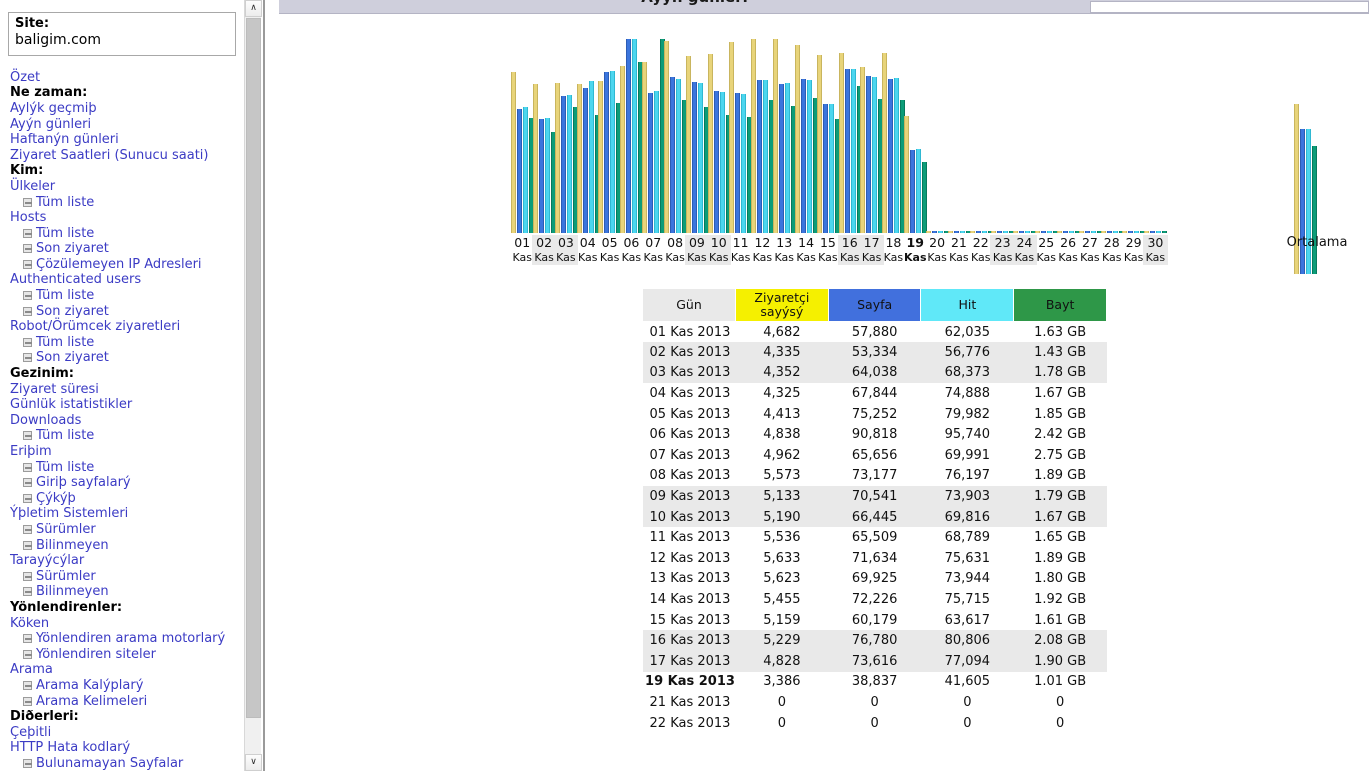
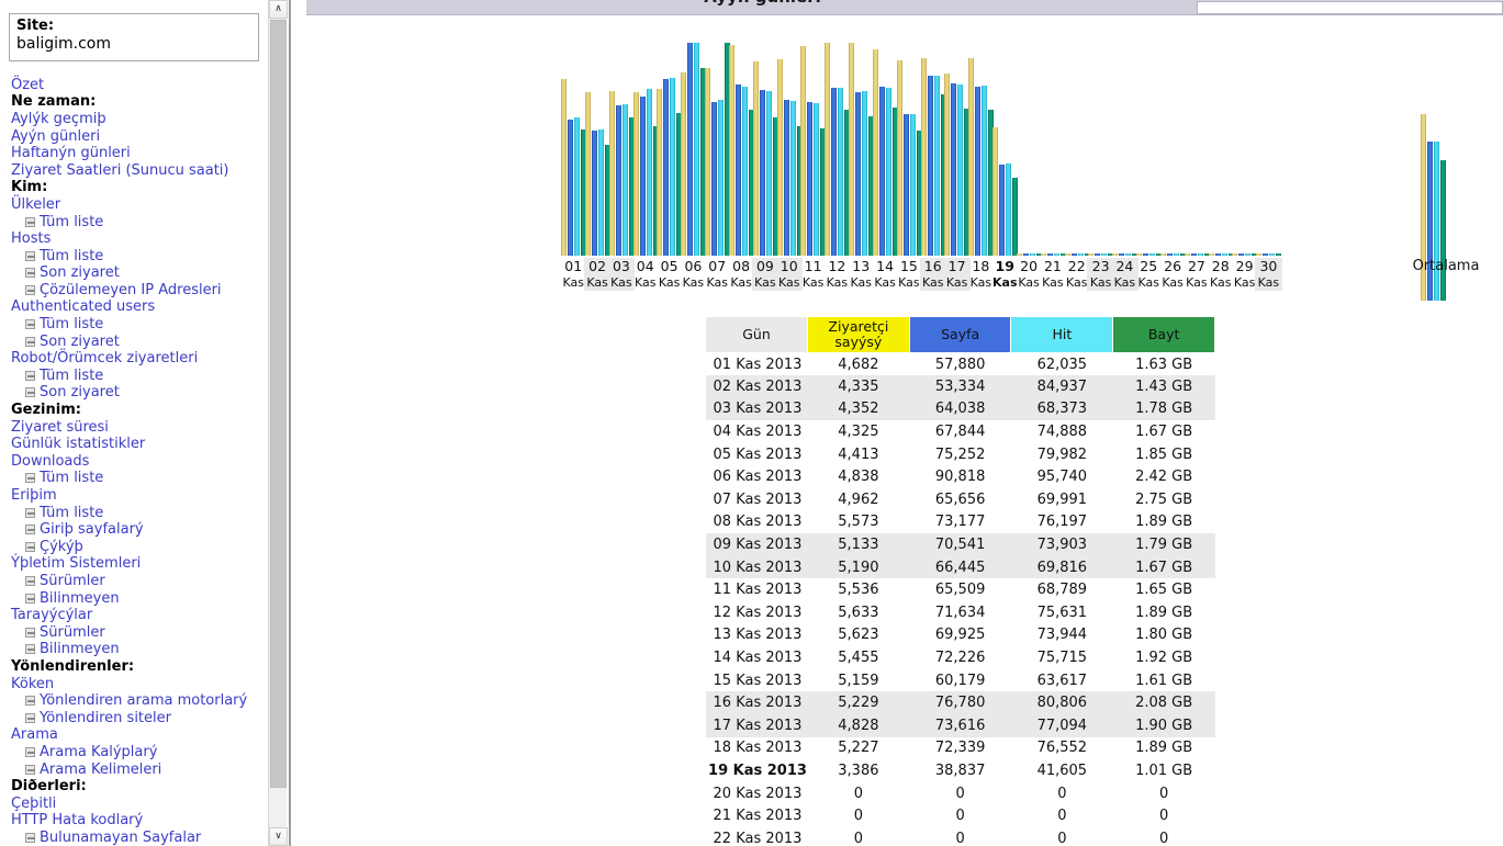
  Site:
  baligim.com
  Özet
  Ne zaman:
  Aylýk geçmiþ
  Ayýn günleri
  Haftanýn günleri
  Ziyaret Saatleri (Sunucu saati)
  Kim:
  Ülkeler
  Tüm liste
  Hosts
  Tüm liste
  Son ziyaret
  Çözülemeyen IP Adresleri
  Authenticated users
  Tüm liste
  Son ziyaret
  Robot/Örümcek ziyaretleri
  Tüm liste
  Son ziyaret
  Gezinim:
  Ziyaret süresi
  Günlük istatistikler
  Downloads
  Tüm liste
  Eriþim
  Tüm liste
  Giriþ sayfalarý
  Çýkýþ
  Ýþletim Sistemleri
  Sürümler
  Bilinmeyen
  Tarayýcýlar
  Sürümler
  Bilinmeyen
  Yönlendirenler:
  Köken
  Yönlendiren arama motorlarý
  Yönlendiren siteler
  Arama
  Arama Kalýplarý
  Arama Kelimeleri
  Diðerleri:
  Çeþitli
  HTTP Hata kodlarý
  Bulunamayan Sayfalar
  ∧
  ∨
  01
  Kas
  02
  Kas
  03
  Kas
  04
  Kas
  05
  Kas
  06
  Kas
  07
  Kas
  08
  Kas
  09
  Kas
  10
  Kas
  11
  Kas
  12
  Kas
  13
  Kas
  14
  Kas
  15
  Kas
  16
  Kas
  17
  Kas
  18
  Kas
  19
  Kas
  20
  Kas
  21
  Kas
  22
  Kas
  23
  Kas
  24
  Kas
  25
  Kas
  26
  Kas
  27
  Kas
  28
  Kas
  29
  Kas
  30
  Kas
  Ortalama
  Gün	Ziyaretçi sayýsý	Sayfa	Hit	Bayt
  01 Kas 2013	4,682	57,880	62,035	1.63 GB
- 02 Kas 2013	4,335	53,334	56,776	1.43 GB
+ 02 Kas 2013	4,335	53,334	84,937	1.43 GB
  03 Kas 2013	4,352	64,038	68,373	1.78 GB
  04 Kas 2013	4,325	67,844	74,888	1.67 GB
  05 Kas 2013	4,413	75,252	79,982	1.85 GB
  06 Kas 2013	4,838	90,818	95,740	2.42 GB
  07 Kas 2013	4,962	65,656	69,991	2.75 GB
  08 Kas 2013	5,573	73,177	76,197	1.89 GB
  09 Kas 2013	5,133	70,541	73,903	1.79 GB
  10 Kas 2013	5,190	66,445	69,816	1.67 GB
  11 Kas 2013	5,536	65,509	68,789	1.65 GB
  12 Kas 2013	5,633	71,634	75,631	1.89 GB
  13 Kas 2013	5,623	69,925	73,944	1.80 GB
  14 Kas 2013	5,455	72,226	75,715	1.92 GB
  15 Kas 2013	5,159	60,179	63,617	1.61 GB
  16 Kas 2013	5,229	76,780	80,806	2.08 GB
  17 Kas 2013	4,828	73,616	77,094	1.90 GB
+ 18 Kas 2013	5,227	72,339	76,552	1.89 GB
  19 Kas 2013	3,386	38,837	41,605	1.01 GB
+ 20 Kas 2013	0	0	0	0
  21 Kas 2013	0	0	0	0
  22 Kas 2013	0	0	0	0
